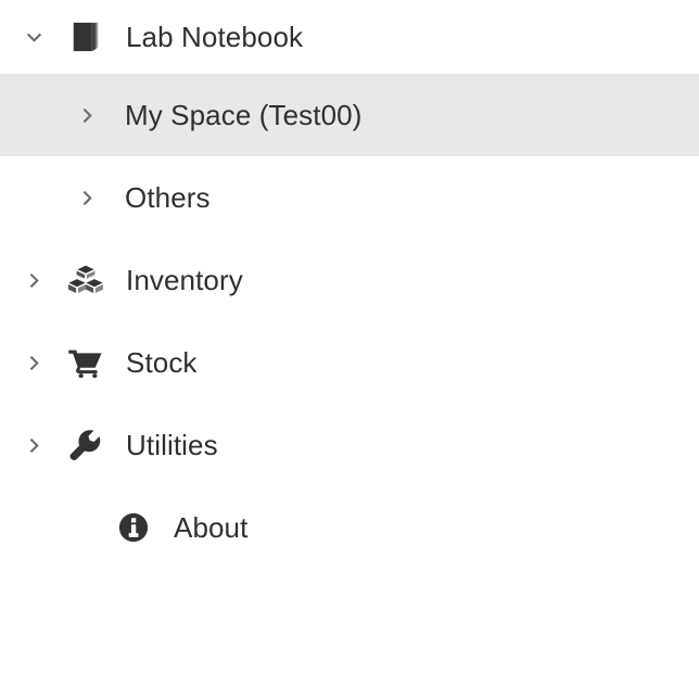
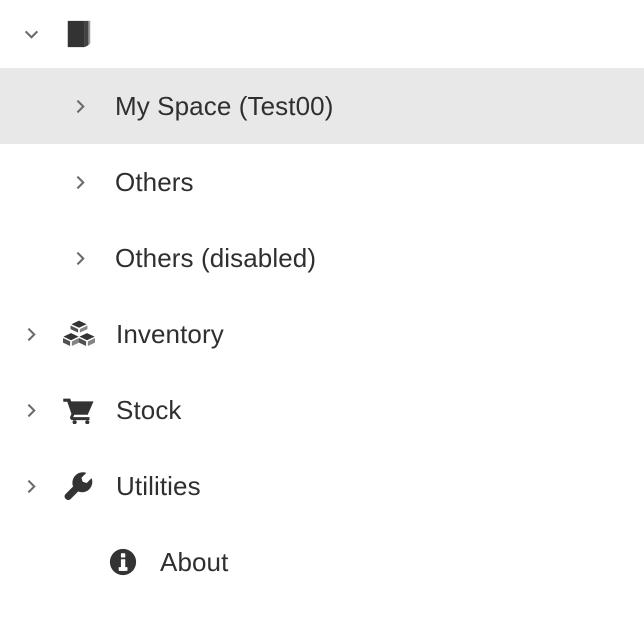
- Lab Notebook
  My Space (Test00)
  Others
+ Others (disabled)
  Inventory
  Stock
  Utilities
  About
